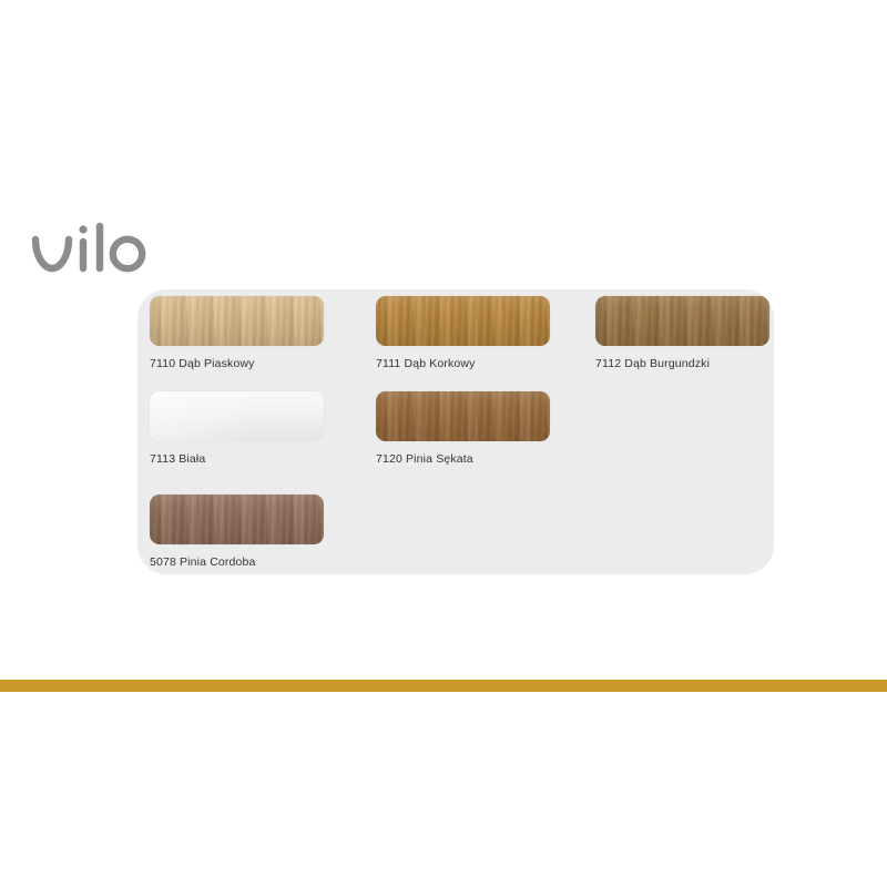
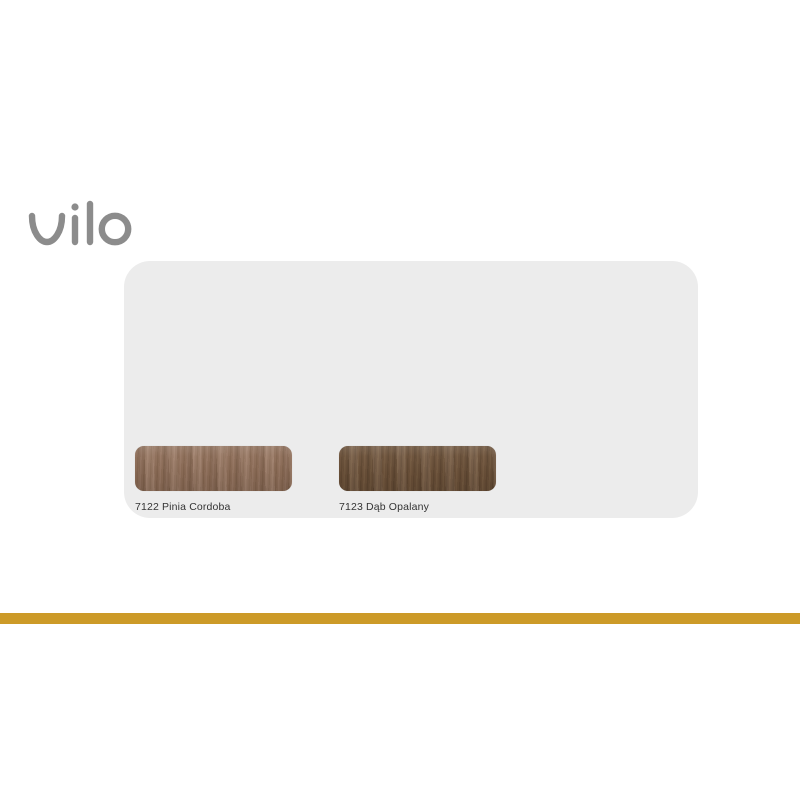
- 7110 Dąb Piaskowy
- 7111 Dąb Korkowy
- 7112 Dąb Burgundzki
- 7113 Biała
- 7120 Pinia Sękata
- 5078 Pinia Cordoba
+ 7122 Pinia Cordoba
+ 7123 Dąb Opalany
